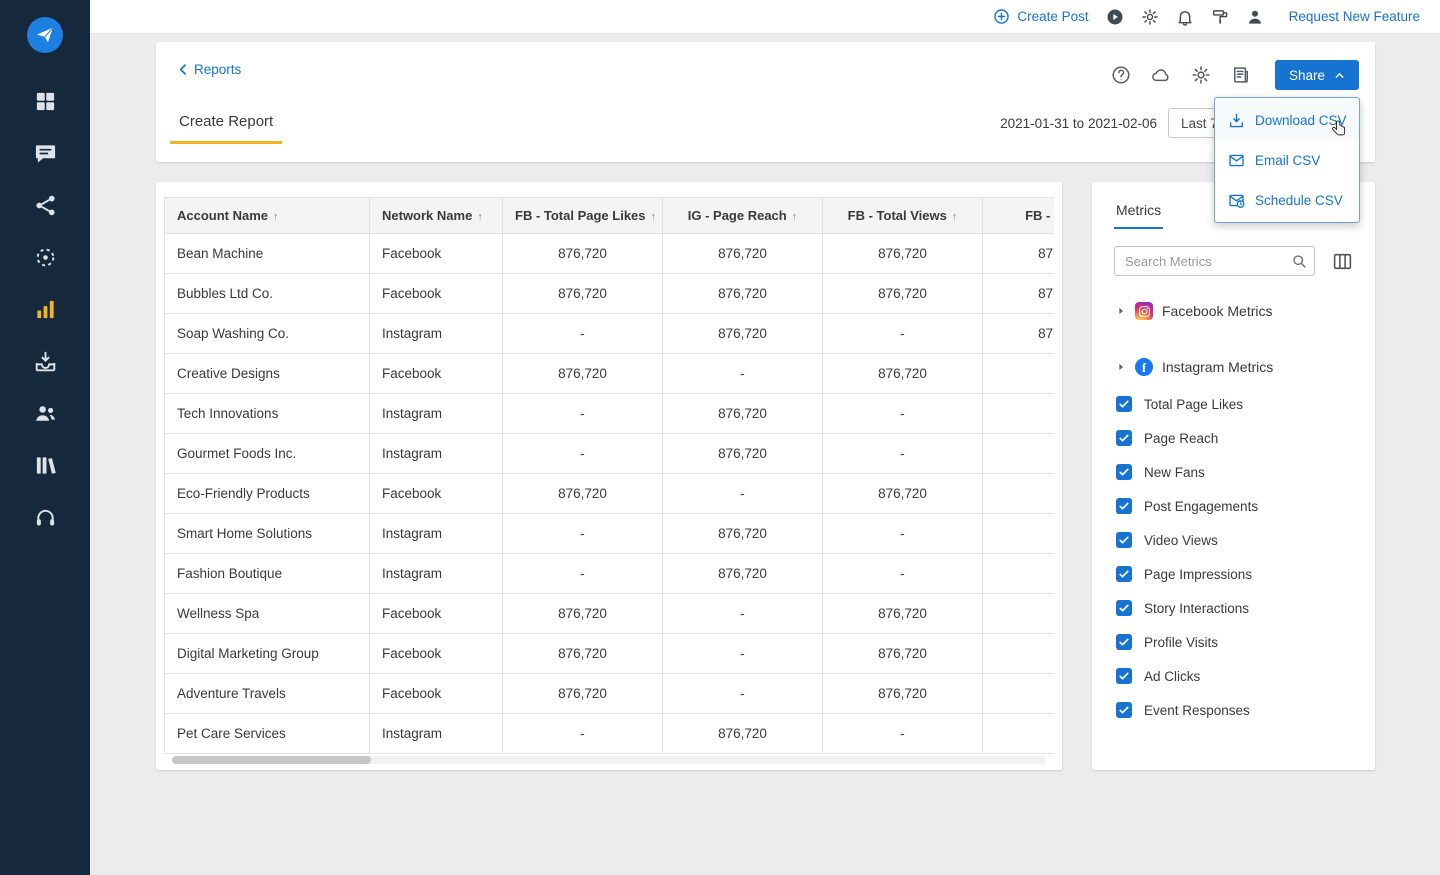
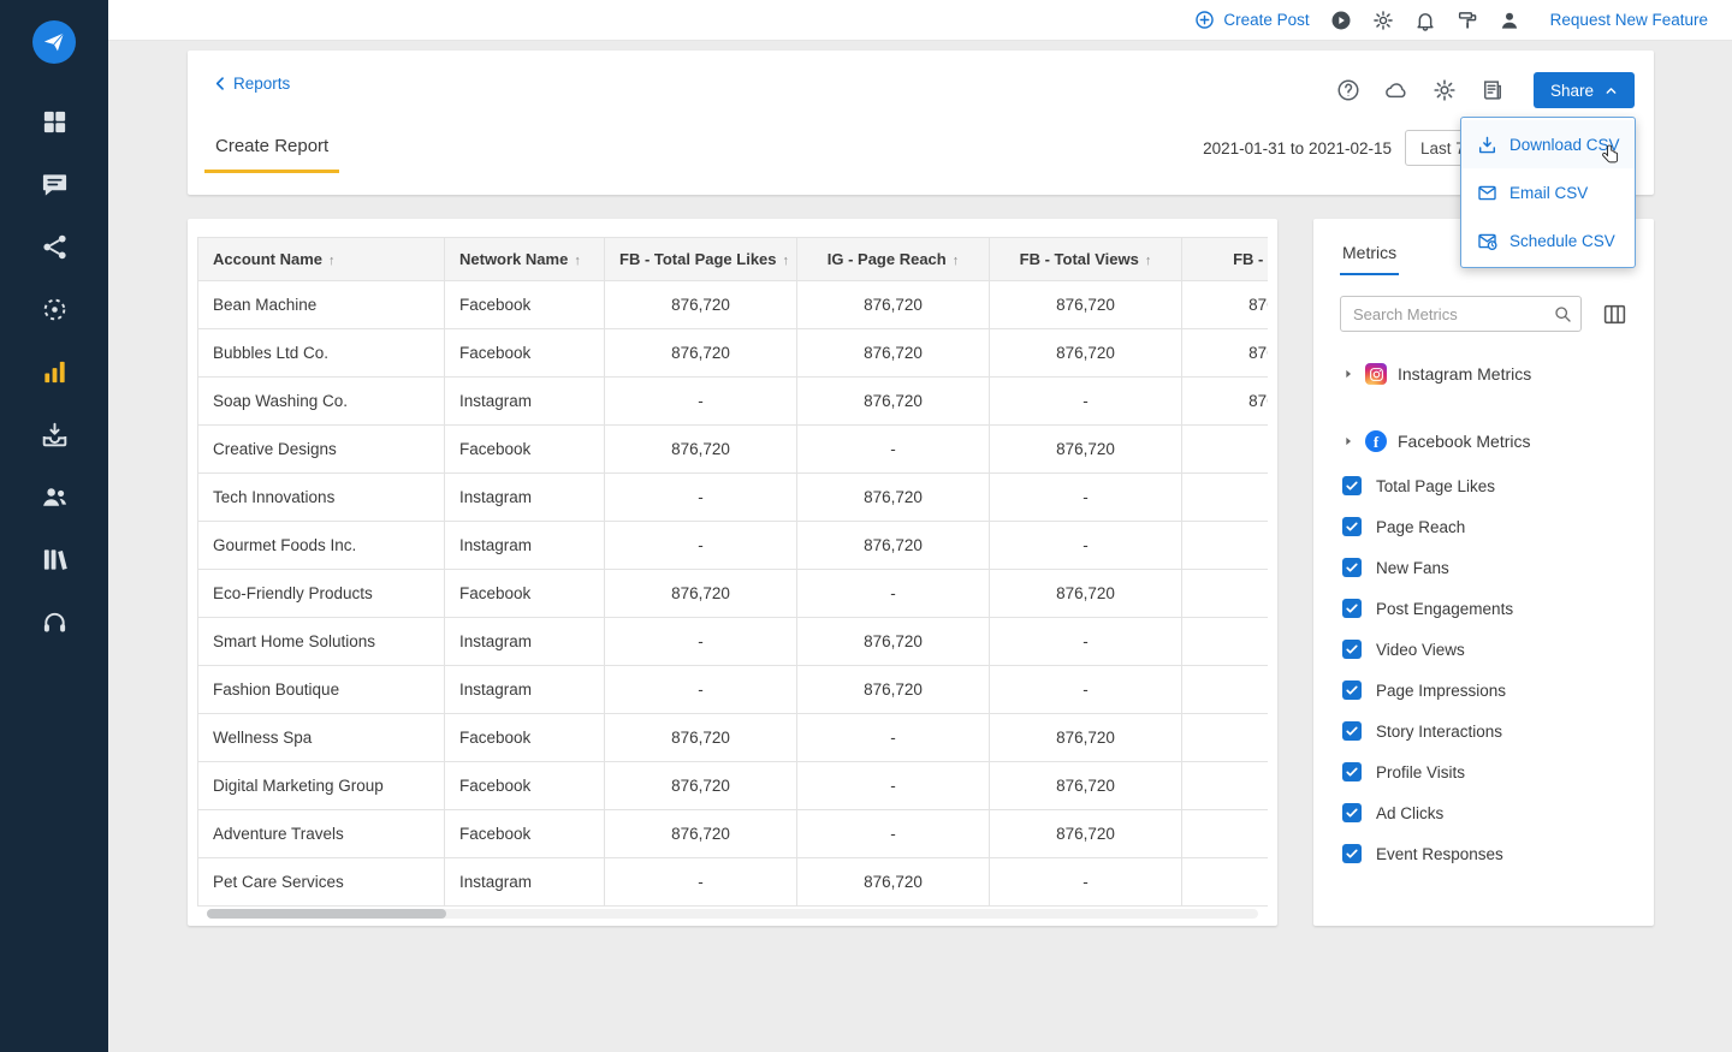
  Create Post
  Request New Feature
  Reports
  Share
  Create Report
- 2021-01-31 to 2021-02-06
+ 2021-01-31 to 2021-02-15
  Download CSV
  Email CSV
  Schedule CSV
  Account Name ↑	Network Name ↑	FB - Total Page Likes ↑	IG - Page Reach ↑	FB - Total Views ↑	FB -
  Bean Machine	Facebook	876,720	876,720	876,720	87
  Bubbles Ltd Co.	Facebook	876,720	876,720	876,720	87
  Soap Washing Co.	Instagram	-	876,720	-	87
  Creative Designs	Facebook	876,720	-	876,720
  Tech Innovations	Instagram	-	876,720	-
  Gourmet Foods Inc.	Instagram	-	876,720	-
  Eco-Friendly Products	Facebook	876,720	-	876,720
  Smart Home Solutions	Instagram	-	876,720	-
  Fashion Boutique	Instagram	-	876,720	-
  Wellness Spa	Facebook	876,720	-	876,720
  Digital Marketing Group	Facebook	876,720	-	876,720
  Adventure Travels	Facebook	876,720	-	876,720
  Pet Care Services	Instagram	-	876,720	-
  Metrics
  Search Metrics
- Facebook Metrics
+ Instagram Metrics
  f
- Instagram Metrics
+ Facebook Metrics
  Total Page Likes
  Page Reach
  New Fans
  Post Engagements
  Video Views
  Page Impressions
  Story Interactions
  Profile Visits
  Ad Clicks
  Event Responses
